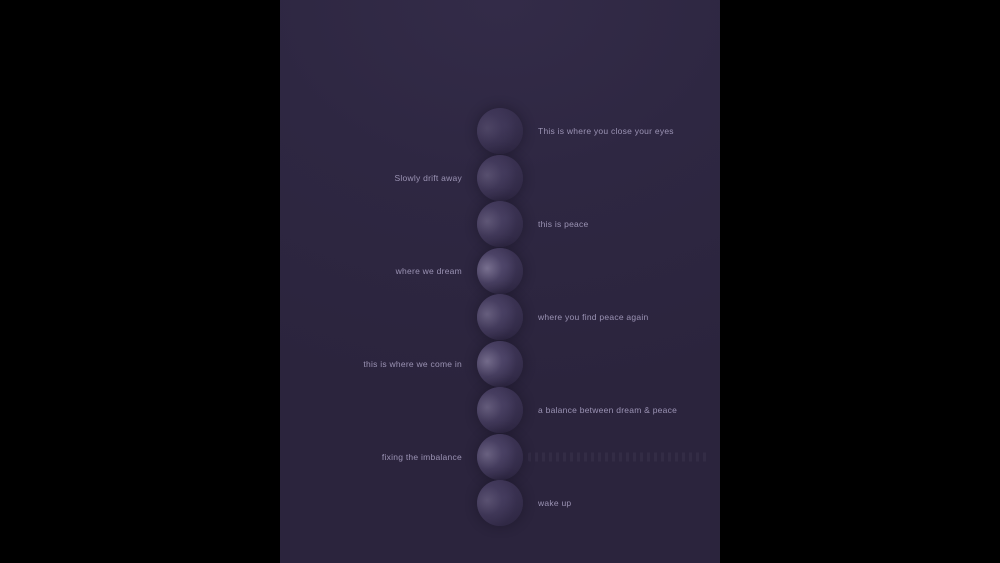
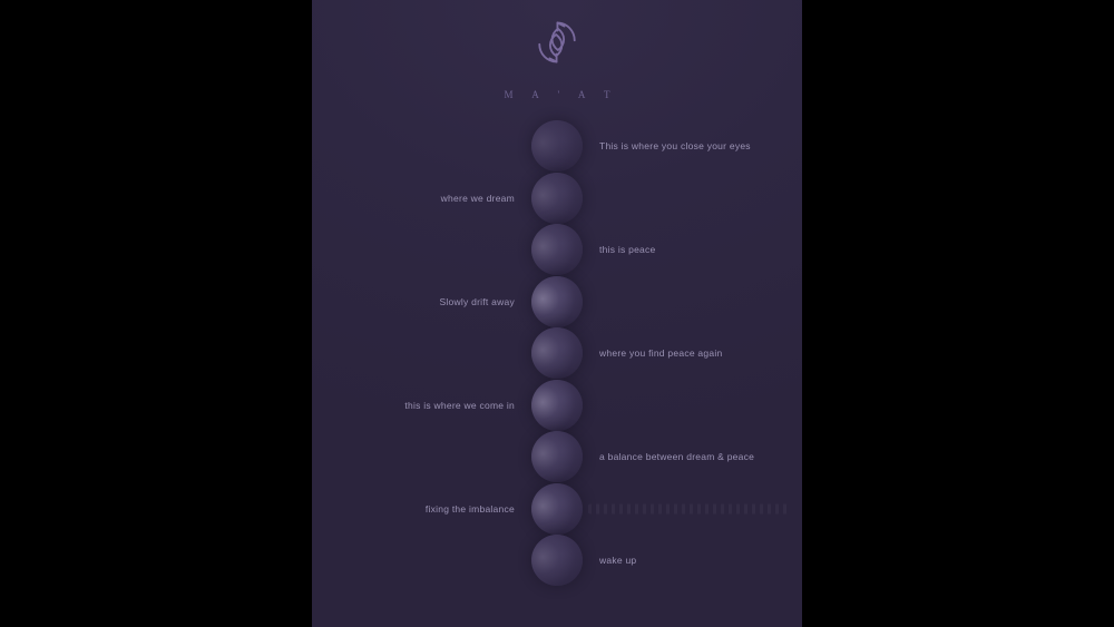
+ M A ' A T
  This is where you close your eyes
- Slowly drift away
+ where we dream
  this is peace
- where we dream
+ Slowly drift away
  where you find peace again
  this is where we come in
  a balance between dream & peace
  fixing the imbalance
  wake up
